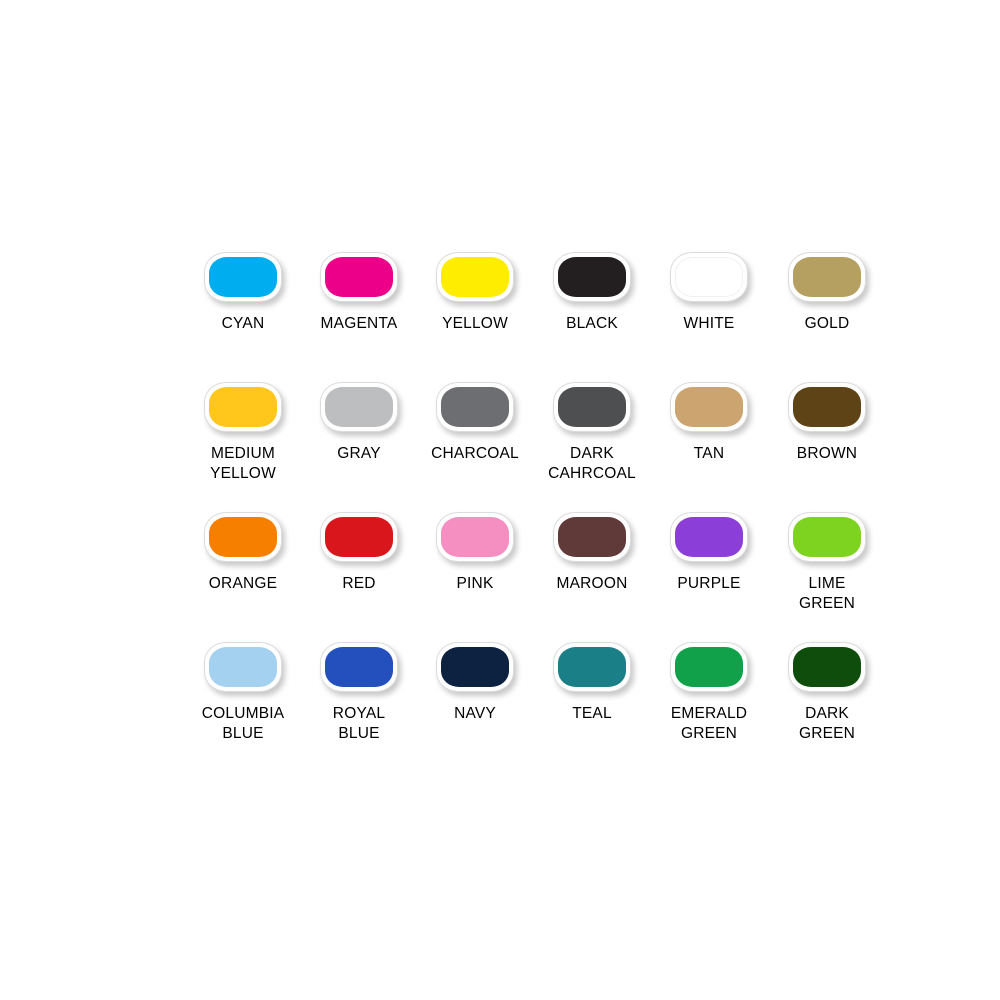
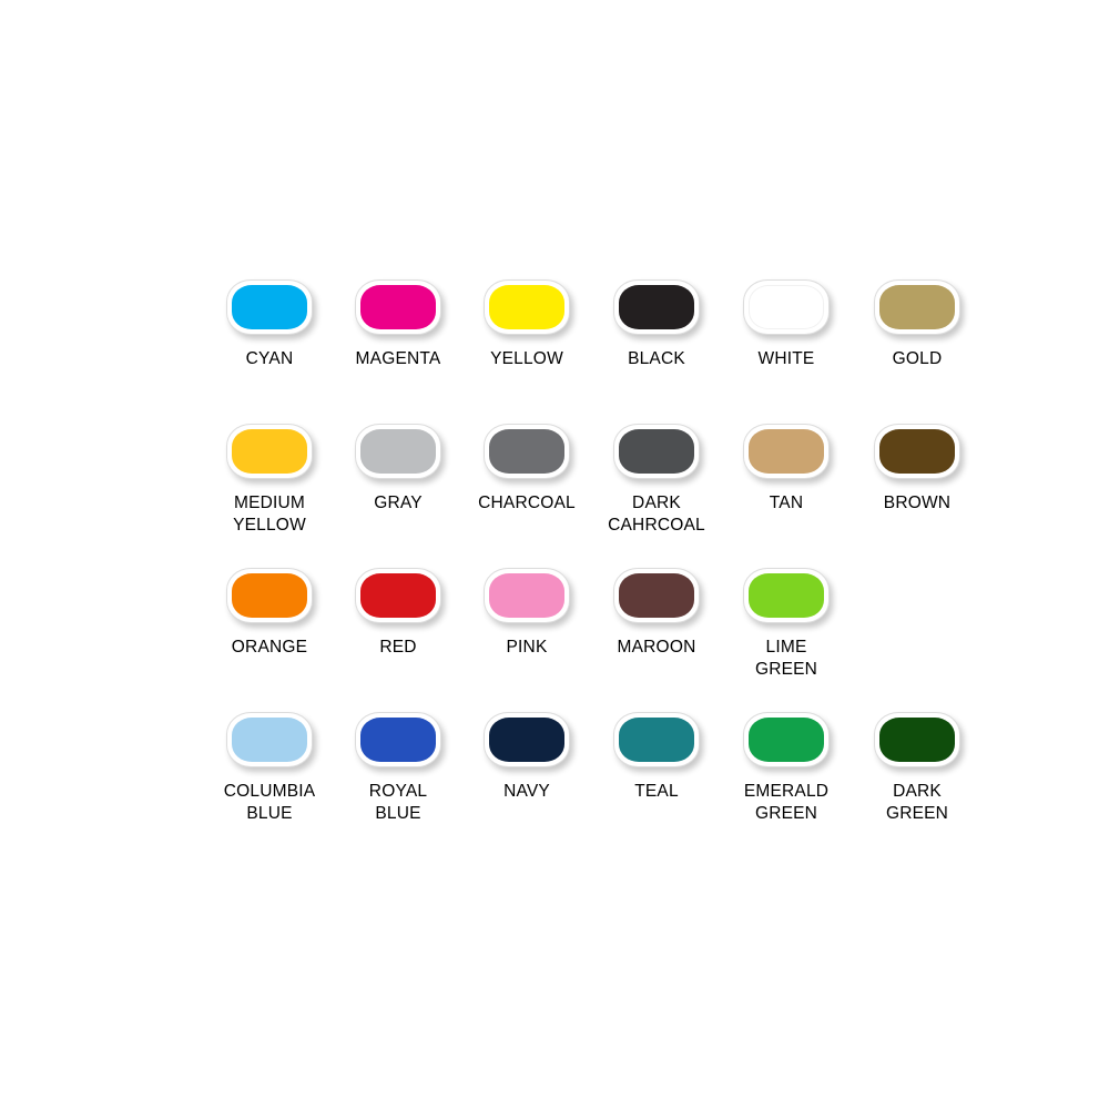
  CYAN
  MAGENTA
  YELLOW
  BLACK
  WHITE
  GOLD
  MEDIUM
  YELLOW
  GRAY
  CHARCOAL
  DARK
  CAHRCOAL
  TAN
  BROWN
  ORANGE
  RED
  PINK
  MAROON
- PURPLE
  LIME
  GREEN
  COLUMBIA
  BLUE
  ROYAL
  BLUE
  NAVY
  TEAL
  EMERALD
  GREEN
  DARK
  GREEN
